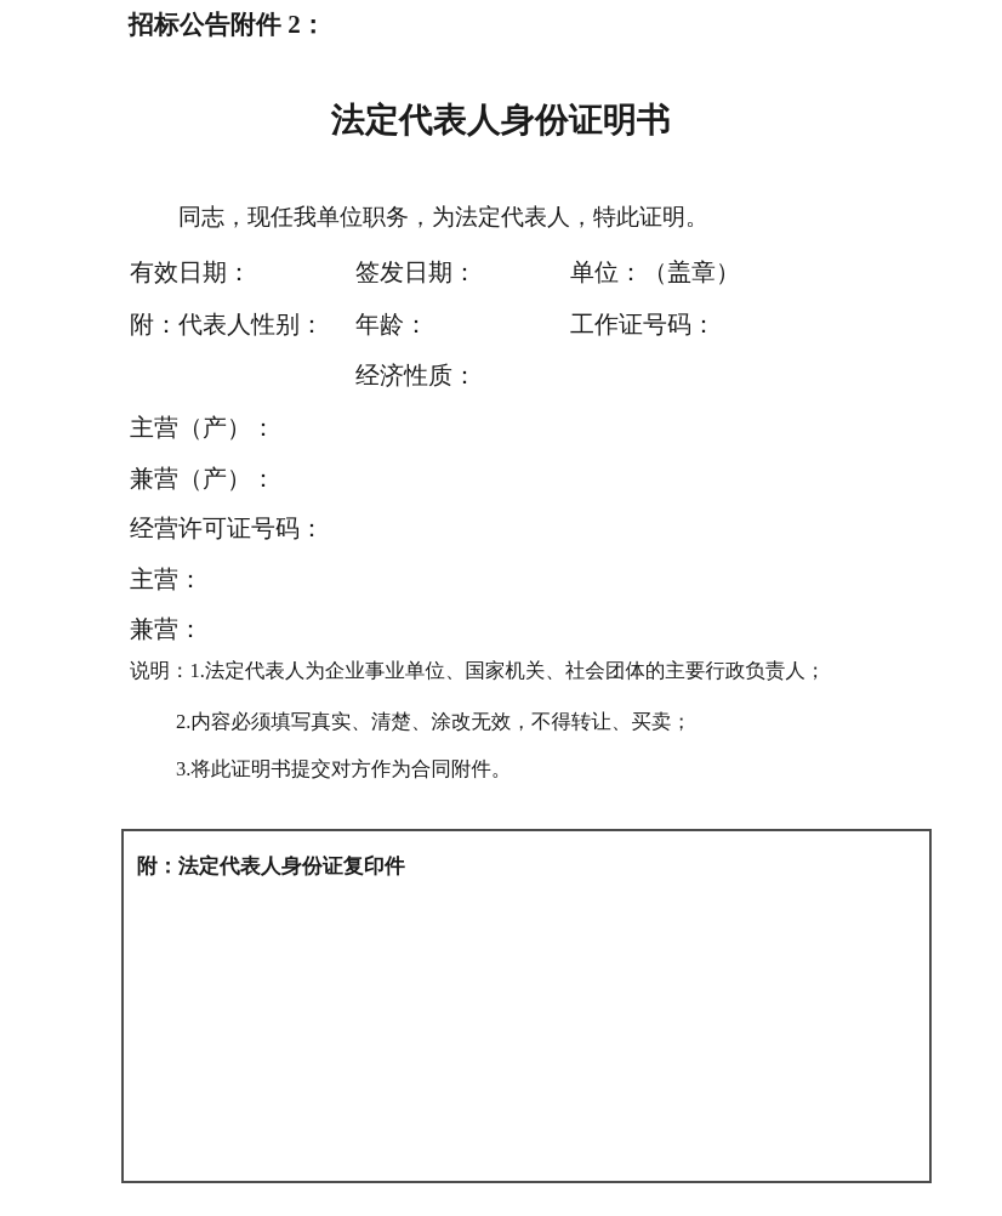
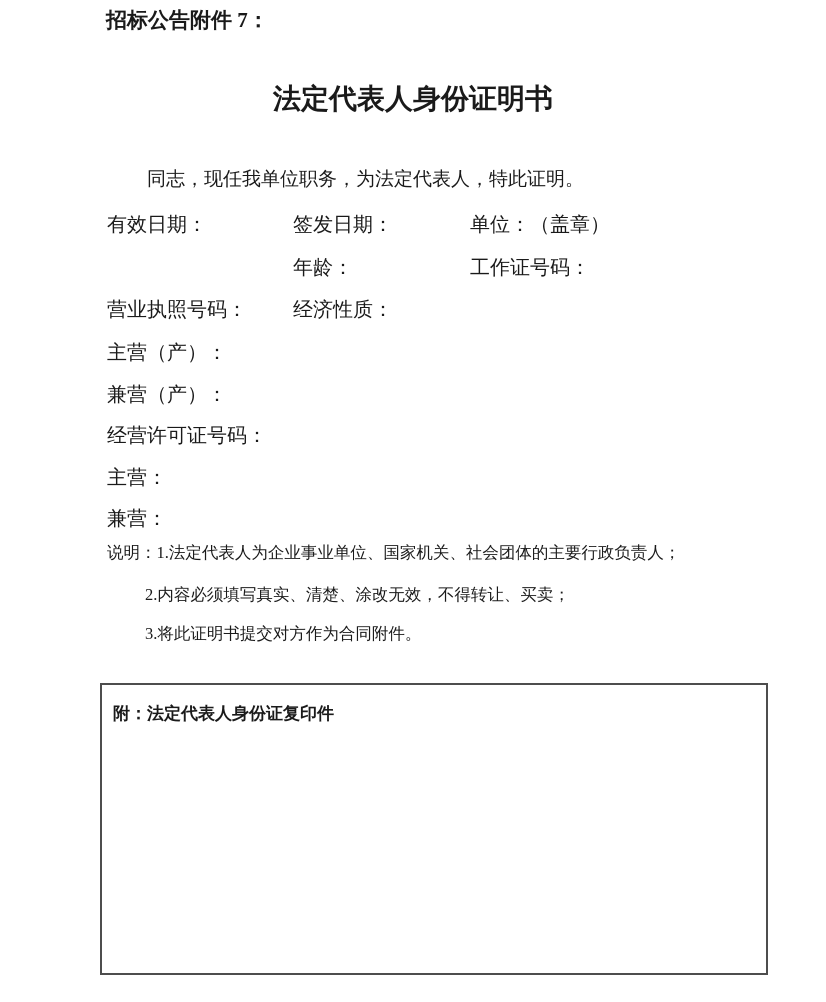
- 招标公告附件 2：
+ 招标公告附件 7：
  法定代表人身份证明书
  同志，现任我单位职务，为法定代表人，特此证明。
  有效日期：
  签发日期：
  单位：（盖章）
- 附：代表人性别：
  年龄：
  工作证号码：
+ 营业执照号码：
  经济性质：
  主营（产）：
  兼营（产）：
  经营许可证号码：
  主营：
  兼营：
  说明：1.法定代表人为企业事业单位、国家机关、社会团体的主要行政负责人；
  2.内容必须填写真实、清楚、涂改无效，不得转让、买卖；
  3.将此证明书提交对方作为合同附件。
  附：法定代表人身份证复印件
